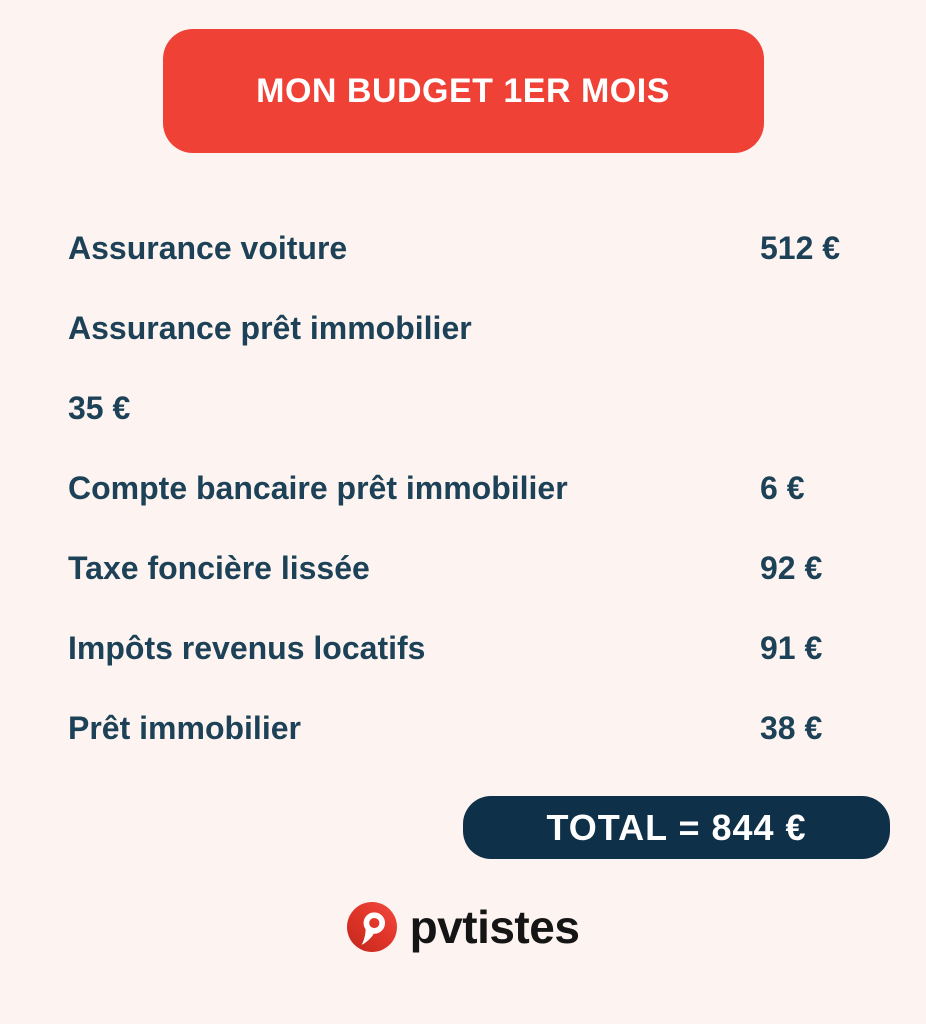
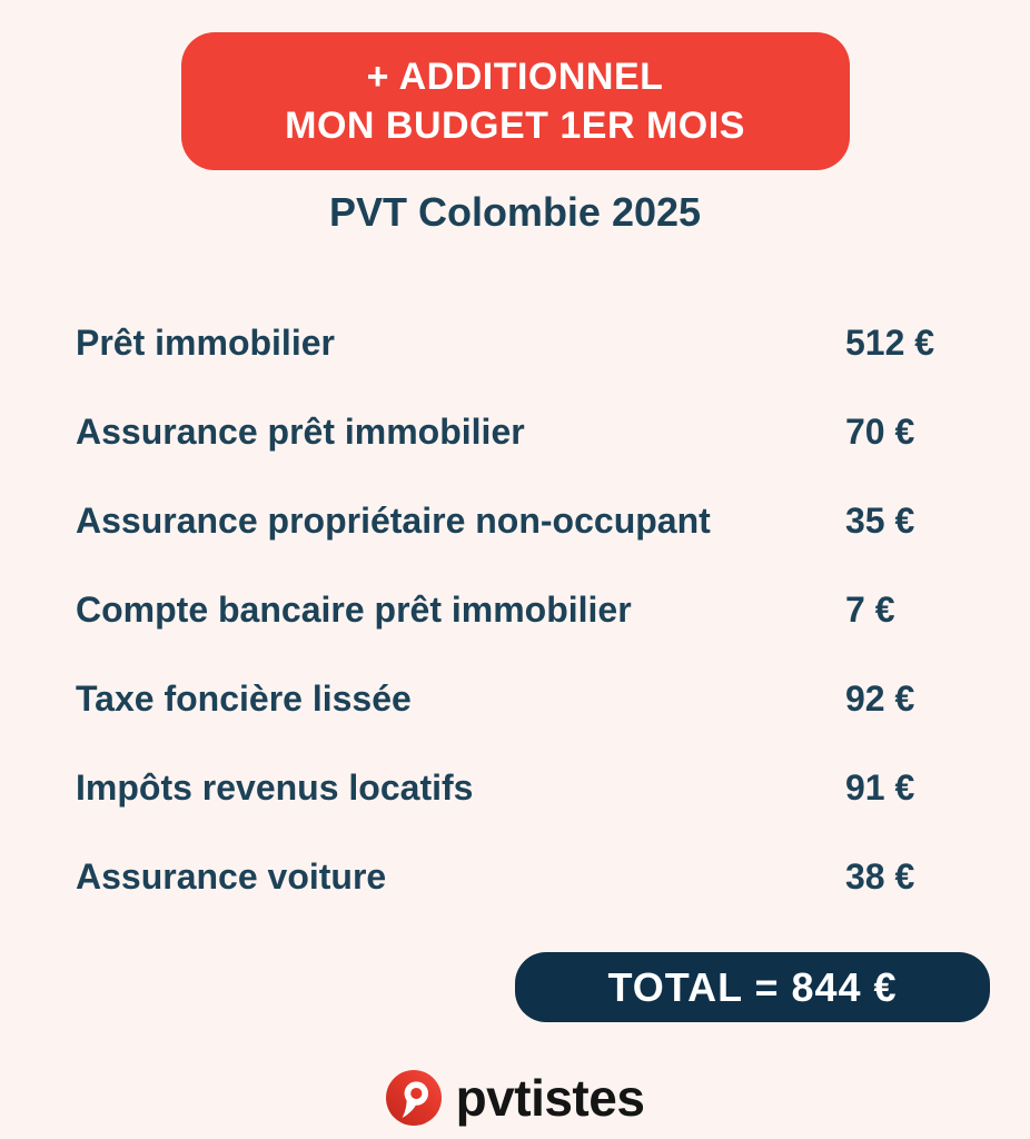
+ + ADDITIONNEL
  MON BUDGET 1ER MOIS
+ PVT Colombie 2025
- Assurance voiture
+ Prêt immobilier
  512 €
  Assurance prêt immobilier
+ 70 €
+ Assurance propriétaire non-occupant
  35 €
  Compte bancaire prêt immobilier
- 6 €
+ 7 €
  Taxe foncière lissée
  92 €
  Impôts revenus locatifs
  91 €
- Prêt immobilier
+ Assurance voiture
  38 €
  TOTAL = 844 €
  pvtistes
